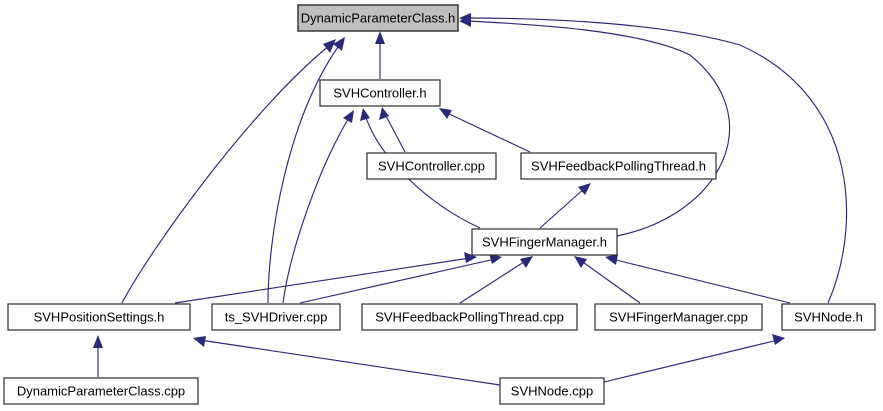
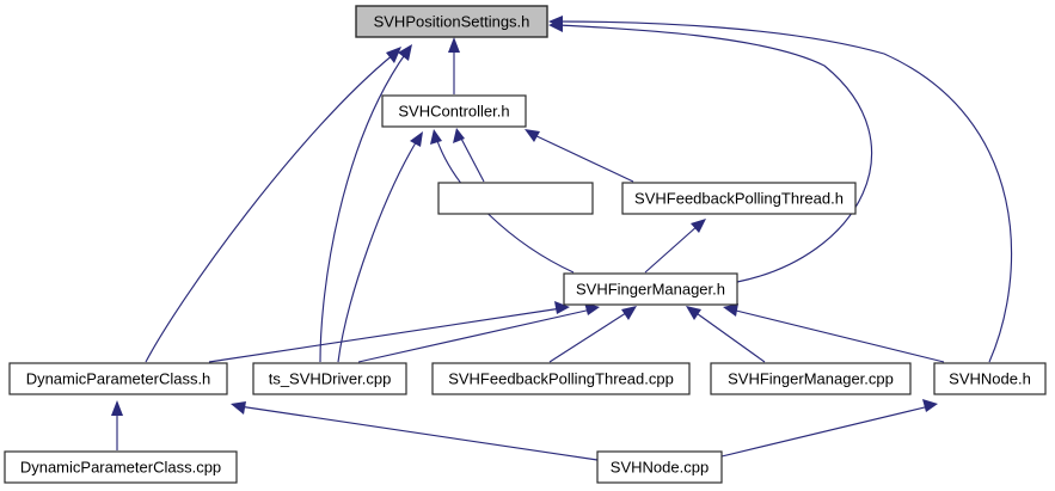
- DynamicParameterClass.h
+ SVHPositionSettings.h
  SVHController.h
- SVHController.cpp
  SVHFeedbackPollingThread.h
  SVHFingerManager.h
- SVHPositionSettings.h
+ DynamicParameterClass.h
  ts_SVHDriver.cpp
  SVHFeedbackPollingThread.cpp
  SVHFingerManager.cpp
  SVHNode.h
  DynamicParameterClass.cpp
  SVHNode.cpp
